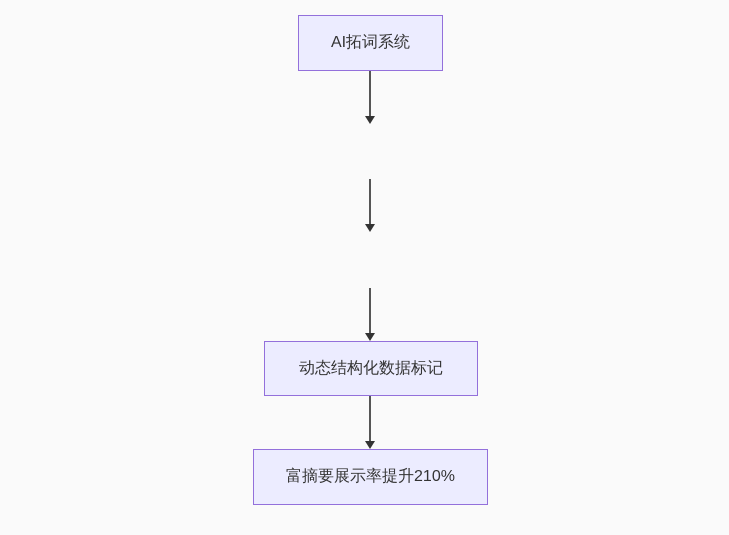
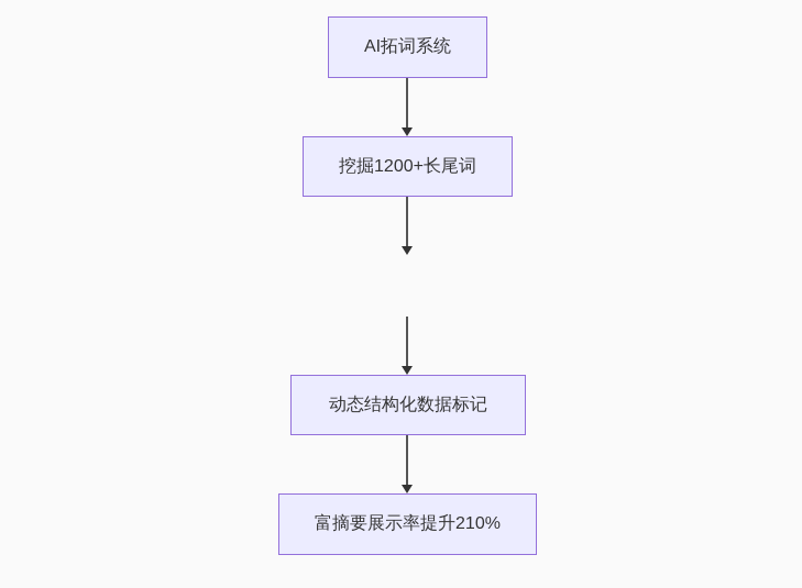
  AI拓词系统
+ 挖掘1200+长尾词
  动态结构化数据标记
  富摘要展示率提升210%
